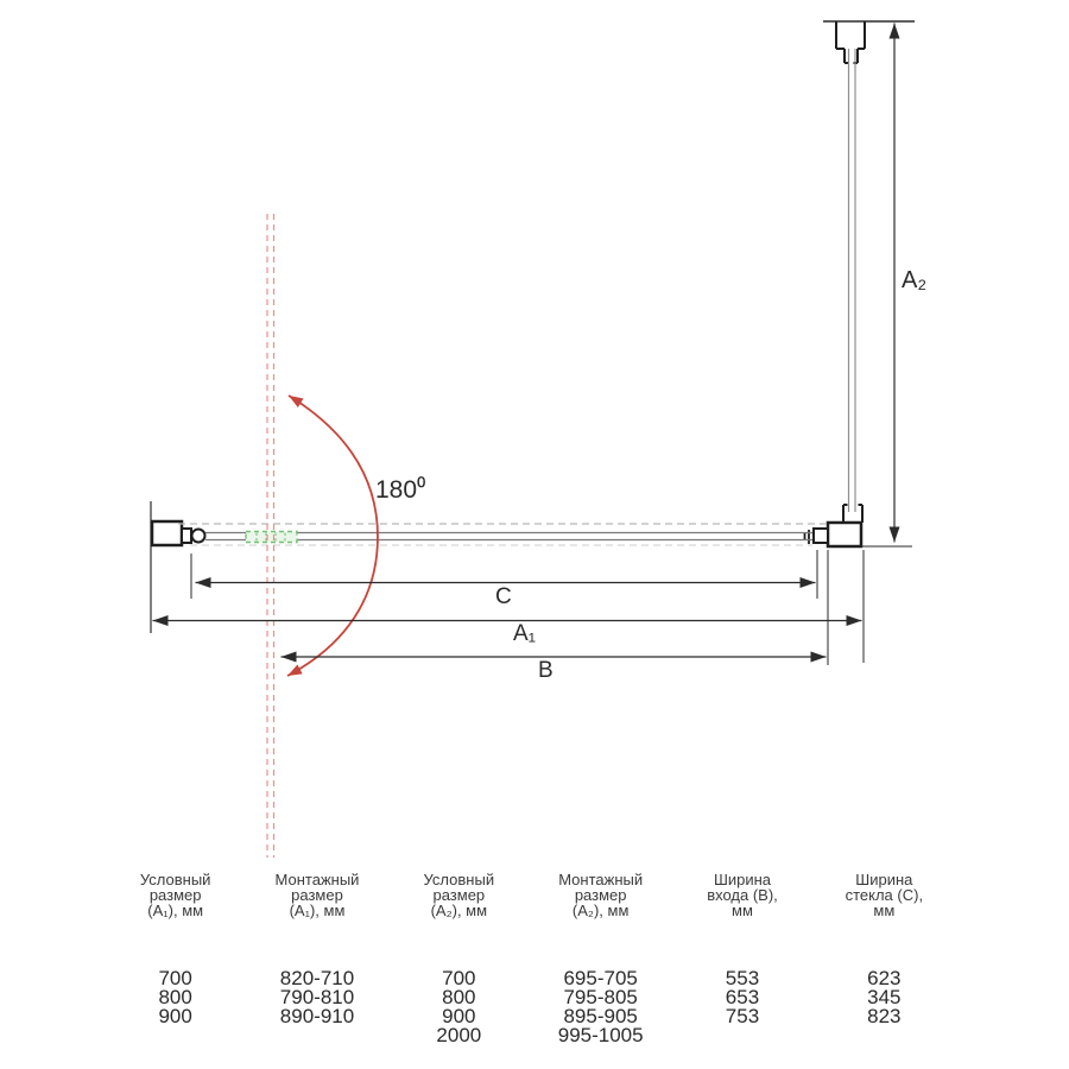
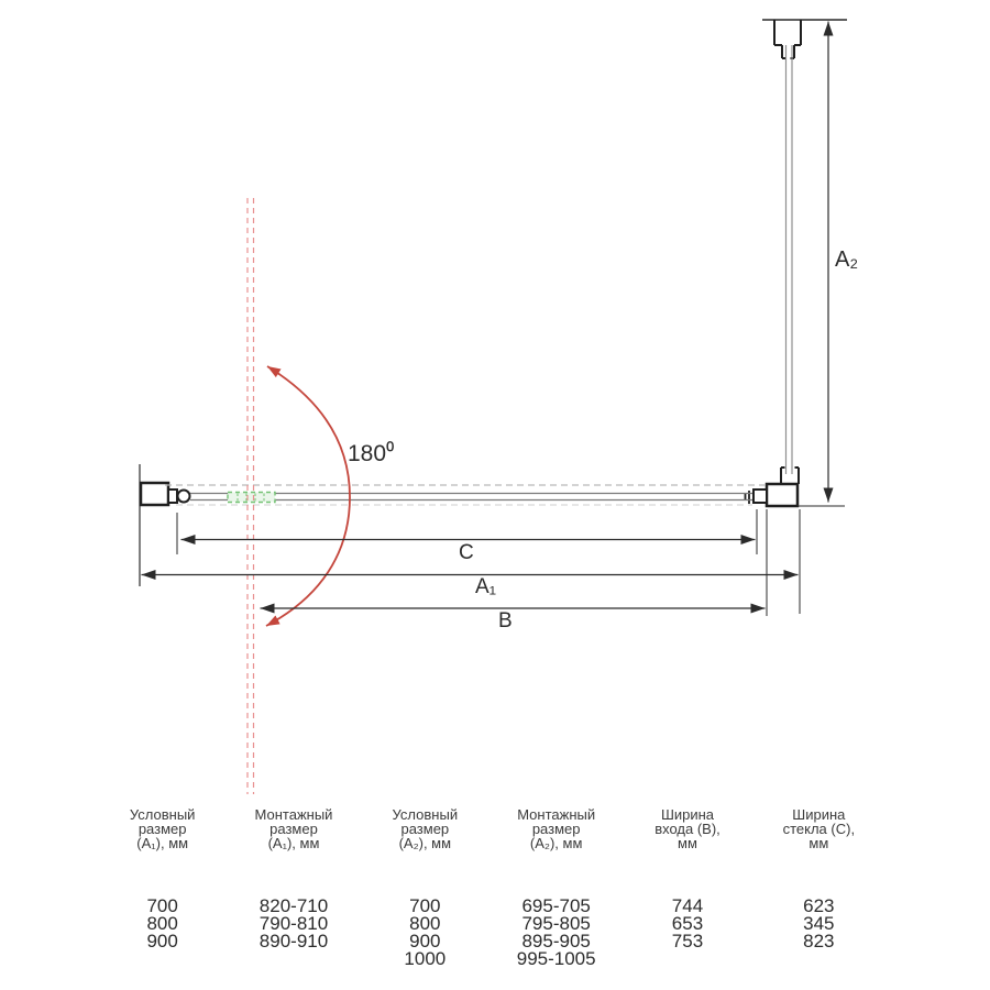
  180⁰
  A₂
  C
  A₁
  B
  Условный
  размер
  (A₁), мм
  700
  800
  900
  Монтажный
  размер
  (A₁), мм
  820-710
  790-810
  890-910
  Условный
  размер
  (A₂), мм
  700
  800
  900
- 2000
+ 1000
  Монтажный
  размер
  (A₂), мм
  695-705
  795-805
  895-905
  995-1005
  Ширина
  входа (B),
  мм
- 553
+ 744
  653
  753
  Ширина
  стекла (C),
  мм
  623
  345
  823
